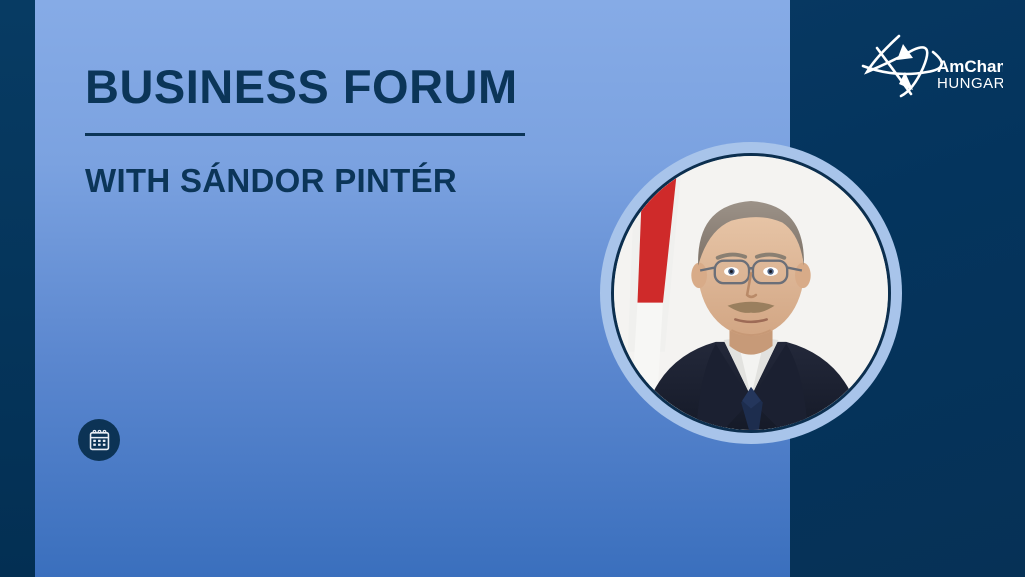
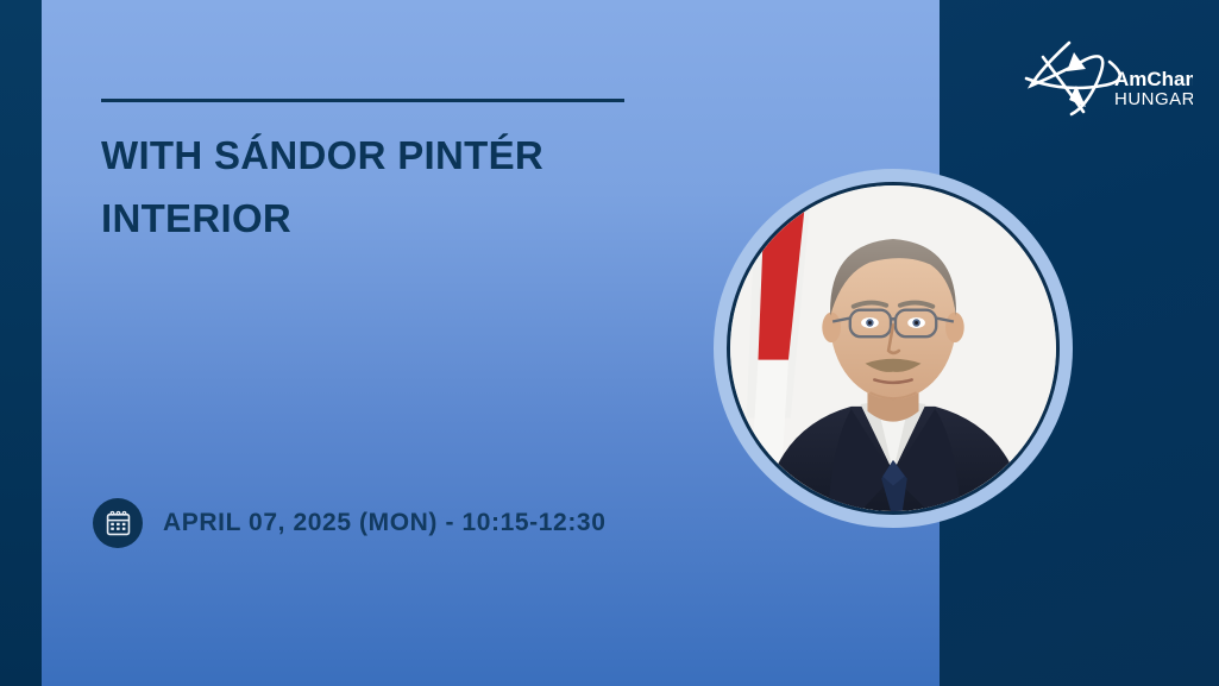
- BUSINESS FORUM
  WITH SÁNDOR PINTÉR
+ INTERIOR
+ APRIL 07, 2025 (MON) - 10:15-12:30
  AmCha
  HUNGAR
